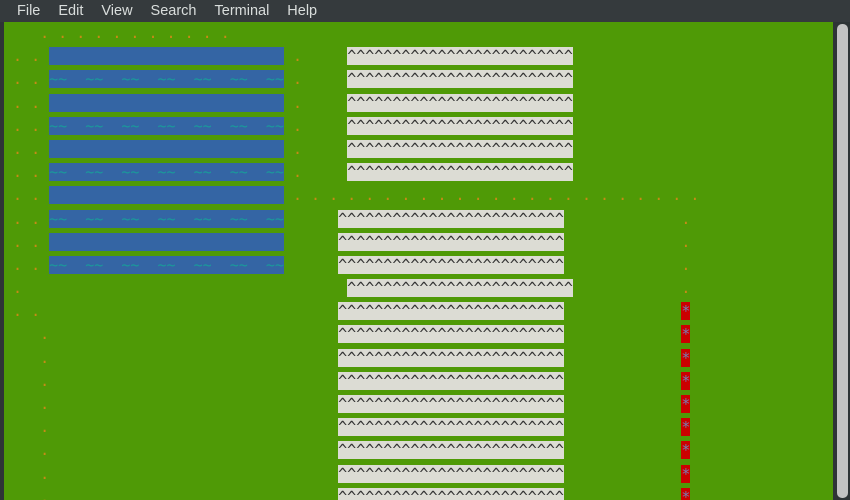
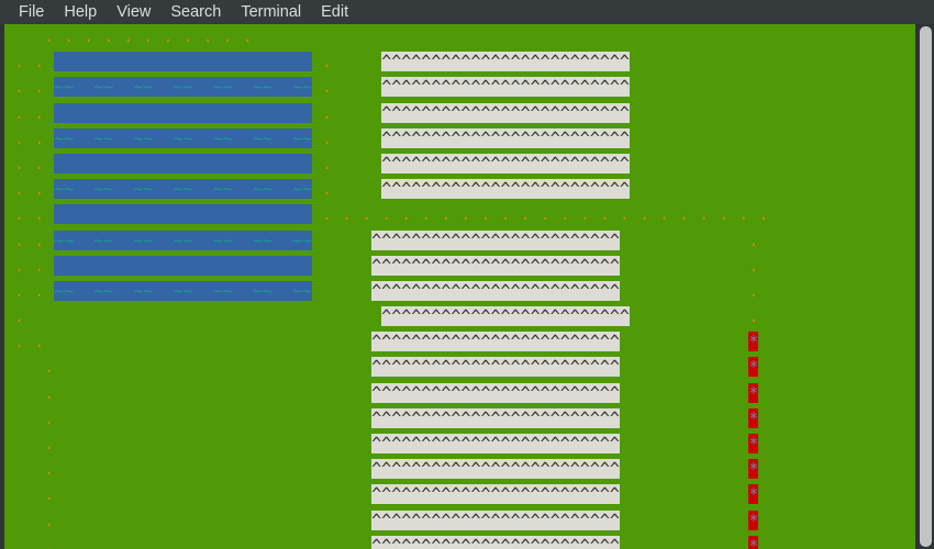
  File
- Edit
+ Help
  View
  Search
  Terminal
- Help
+ Edit
  . . . . . . . . . . .
  . . . ^^^^^^^^^^^^^^^^^^^^^^^^^
  . . ~~ ~~ ~~ ~~ ~~ ~~ ~~ . ^^^^^^^^^^^^^^^^^^^^^^^^^
  . . . ^^^^^^^^^^^^^^^^^^^^^^^^^
  . . ~~ ~~ ~~ ~~ ~~ ~~ ~~ . ^^^^^^^^^^^^^^^^^^^^^^^^^
  . . . ^^^^^^^^^^^^^^^^^^^^^^^^^
  . . ~~ ~~ ~~ ~~ ~~ ~~ ~~ . ^^^^^^^^^^^^^^^^^^^^^^^^^
  . . . . . . . . . . . . . . . . . . . . . . . . .
  . . ~~ ~~ ~~ ~~ ~~ ~~ ~~ ^^^^^^^^^^^^^^^^^^^^^^^^^ .
  . . ^^^^^^^^^^^^^^^^^^^^^^^^^ .
  . . ~~ ~~ ~~ ~~ ~~ ~~ ~~ ^^^^^^^^^^^^^^^^^^^^^^^^^ .
  . ^^^^^^^^^^^^^^^^^^^^^^^^^ .
  . . ^^^^^^^^^^^^^^^^^^^^^^^^^ *
  . ^^^^^^^^^^^^^^^^^^^^^^^^^ *
  . ^^^^^^^^^^^^^^^^^^^^^^^^^ *
  . ^^^^^^^^^^^^^^^^^^^^^^^^^ *
  . ^^^^^^^^^^^^^^^^^^^^^^^^^ *
  . ^^^^^^^^^^^^^^^^^^^^^^^^^ *
  . ^^^^^^^^^^^^^^^^^^^^^^^^^ *
  . ^^^^^^^^^^^^^^^^^^^^^^^^^ *
  . ^^^^^^^^^^^^^^^^^^^^^^^^^ *
